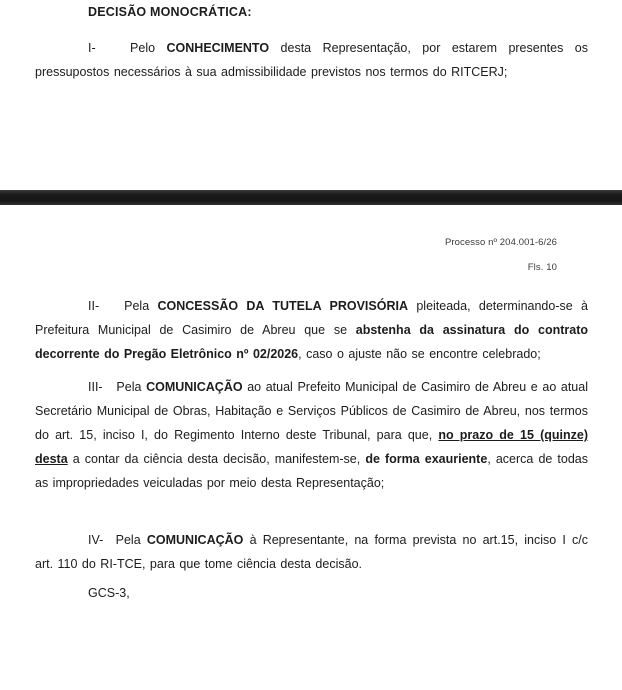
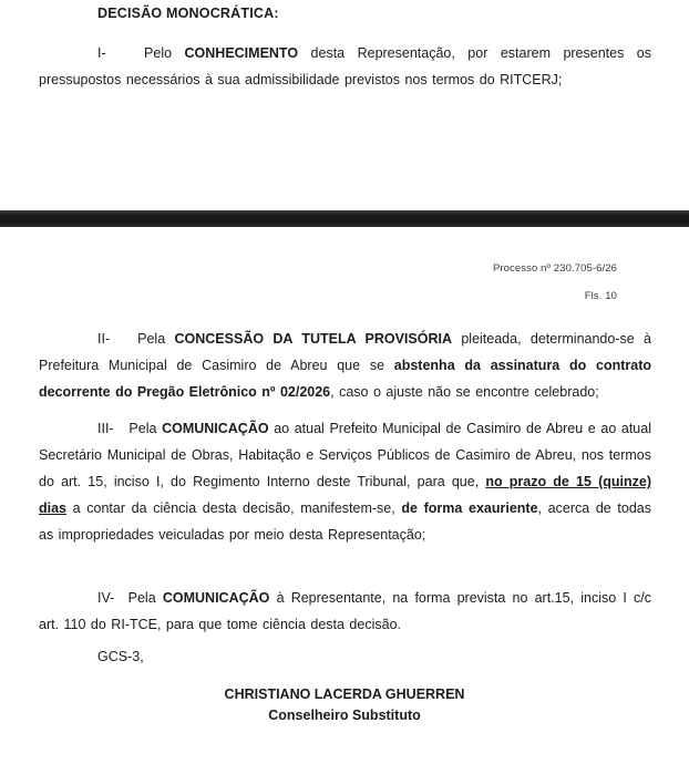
  DECISÃO MONOCRÁTICA:
  I- Pelo CONHECIMENTO desta Representação, por estarem presentes os pressupostos necessários à sua admissibilidade previstos nos termos do RITCERJ;
- Processo nº 204.001-6/26
+ Processo nº 230.705-6/26
  Fls. 10
  II- Pela CONCESSÃO DA TUTELA PROVISÓRIA pleiteada, determinando-se à Prefeitura Municipal de Casimiro de Abreu que se abstenha da assinatura do contrato decorrente do Pregão Eletrônico nº 02/2026, caso o ajuste não se encontre celebrado;
- III- Pela COMUNICAÇÃO ao atual Prefeito Municipal de Casimiro de Abreu e ao atual Secretário Municipal de Obras, Habitação e Serviços Públicos de Casimiro de Abreu, nos termos do art. 15, inciso I, do Regimento Interno deste Tribunal, para que, no prazo de 15 (quinze) desta a contar da ciência desta decisão, manifestem-se, de forma exauriente, acerca de todas as impropriedades veiculadas por meio desta Representação;
+ III- Pela COMUNICAÇÃO ao atual Prefeito Municipal de Casimiro de Abreu e ao atual Secretário Municipal de Obras, Habitação e Serviços Públicos de Casimiro de Abreu, nos termos do art. 15, inciso I, do Regimento Interno deste Tribunal, para que, no prazo de 15 (quinze) dias a contar da ciência desta decisão, manifestem-se, de forma exauriente, acerca de todas as impropriedades veiculadas por meio desta Representação;
  IV- Pela COMUNICAÇÃO à Representante, na forma prevista no art.15, inciso I c/c art. 110 do RI-TCE, para que tome ciência desta decisão.
  GCS-3,
+ CHRISTIANO LACERDA GHUERREN
+ Conselheiro Substituto
